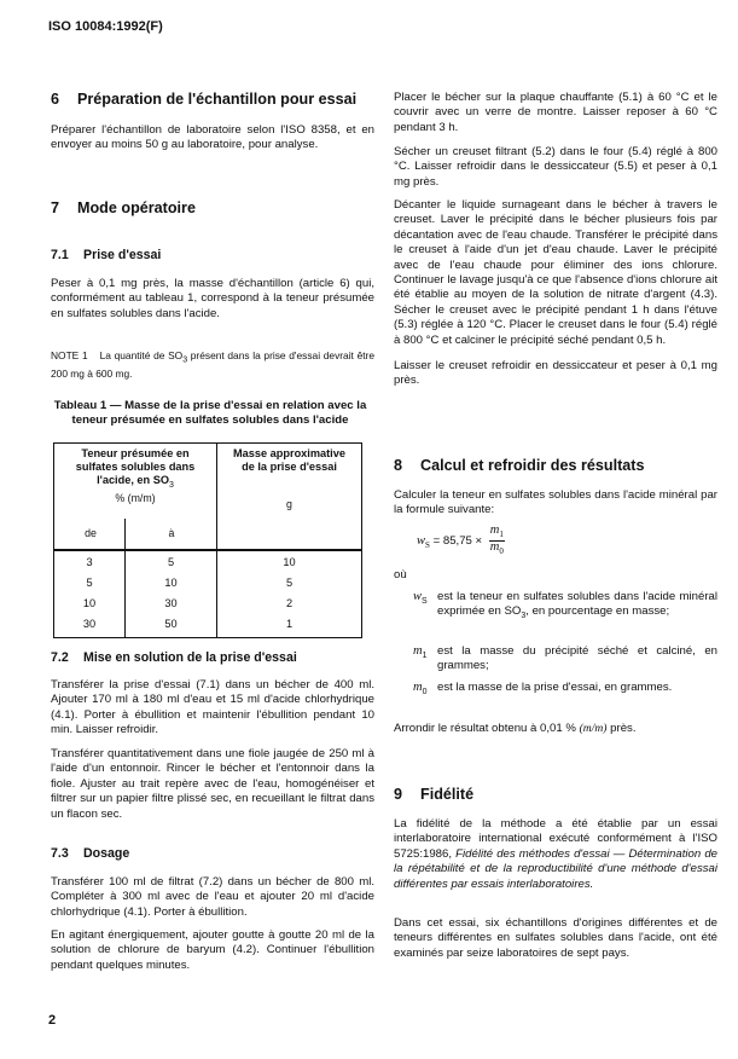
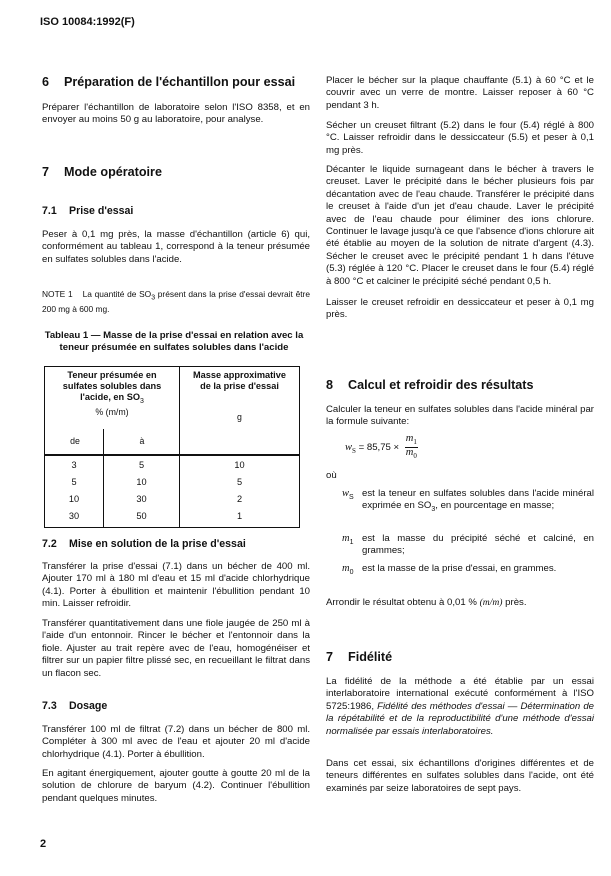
  ISO 10084:1992(F)
  6 Préparation de l'échantillon pour essai
  Préparer l'échantillon de laboratoire selon l'ISO 8358, et en envoyer au moins 50 g au laboratoire, pour analyse.
  7 Mode opératoire
  7.1 Prise d'essai
  Peser à 0,1 mg près, la masse d'échantillon (article 6) qui, conformément au tableau 1, correspond à la teneur présumée en sulfates solubles dans l'acide.
  NOTE 1 La quantité de SO présent dans la prise d'essai devrait être 200 mg à 600 mg.
  Tableau 1 — Masse de la prise d'essai en relation avec la teneur présumée en sulfates solubles dans l'acide
  Teneur présumée en
  sulfates solubles dans
  l'acide, en SO
  % (m/m)
  de
  à
  Masse approximative
  de la prise d'essai
  g
  3
  5
  10
  5
  10
  5
  10
  30
  2
  30
  50
  1
  7.2 Mise en solution de la prise d'essai
  Transférer la prise d'essai (7.1) dans un bécher de 400 ml. Ajouter 170 ml à 180 ml d'eau et 15 ml d'acide chlorhydrique (4.1). Porter à ébullition et maintenir l'ébullition pendant 10 min. Laisser refroidir.
  Transférer quantitativement dans une fiole jaugée de 250 ml à l'aide d'un entonnoir. Rincer le bécher et l'entonnoir dans la fiole. Ajuster au trait repère avec de l'eau, homogénéiser et filtrer sur un papier filtre plissé sec, en recueillant le filtrat dans un flacon sec.
  7.3 Dosage
  Transférer 100 ml de filtrat (7.2) dans un bécher de 800 ml. Compléter à 300 ml avec de l'eau et ajouter 20 ml d'acide chlorhydrique (4.1). Porter à ébullition.
  En agitant énergiquement, ajouter goutte à goutte 20 ml de la solution de chlorure de baryum (4.2). Continuer l'ébullition pendant quelques minutes.
  2
  Placer le bécher sur la plaque chauffante (5.1) à 60 °C et le couvrir avec un verre de montre. Laisser reposer à 60 °C pendant 3 h.
  Sécher un creuset filtrant (5.2) dans le four (5.4) réglé à 800 °C. Laisser refroidir dans le dessiccateur (5.5) et peser à 0,1 mg près.
  Décanter le liquide surnageant dans le bécher à travers le creuset. Laver le précipité dans le bécher plusieurs fois par décantation avec de l'eau chaude. Transférer le précipité dans le creuset à l'aide d'un jet d'eau chaude. Laver le précipité avec de l'eau chaude pour éliminer des ions chlorure. Continuer le lavage jusqu'à ce que l'absence d'ions chlorure ait été établie au moyen de la solution de nitrate d'argent (4.3). Sécher le creuset avec le précipité pendant 1 h dans l'étuve (5.3) réglée à 120 °C. Placer le creuset dans le four (5.4) réglé à 800 °C et calciner le précipité séché pendant 0,5 h.
  Laisser le creuset refroidir en dessiccateur et peser à 0,1 mg près.
  8 Calcul et refroidir des résultats
  Calculer la teneur en sulfates solubles dans l'acide minéral par la formule suivante:
  wS = 85,75 ×
  m1
  m0
  où
  est la teneur en sulfates solubles dans l'acide minéral exprimée en SO , en pourcentage en masse;
  est la masse du précipité séché et calciné, en grammes;
  est la masse de la prise d'essai, en grammes.
  Arrondir le résultat obtenu à 0,01 % (m/m) près.
- 9 Fidélité
+ 7 Fidélité
- La fidélité de la méthode a été établie par un essai interlaboratoire international exécuté conformément à l'ISO 5725:1986, Fidélité des méthodes d'essai — Détermination de la répétabilité et de la reproductibilité d'une méthode d'essai différentes par essais interlaboratoires.
+ La fidélité de la méthode a été établie par un essai interlaboratoire international exécuté conformément à l'ISO 5725:1986, Fidélité des méthodes d'essai — Détermination de la répétabilité et de la reproductibilité d'une méthode d'essai normalisée par essais interlaboratoires.
  Dans cet essai, six échantillons d'origines différentes et de teneurs différentes en sulfates solubles dans l'acide, ont été examinés par seize laboratoires de sept pays.
